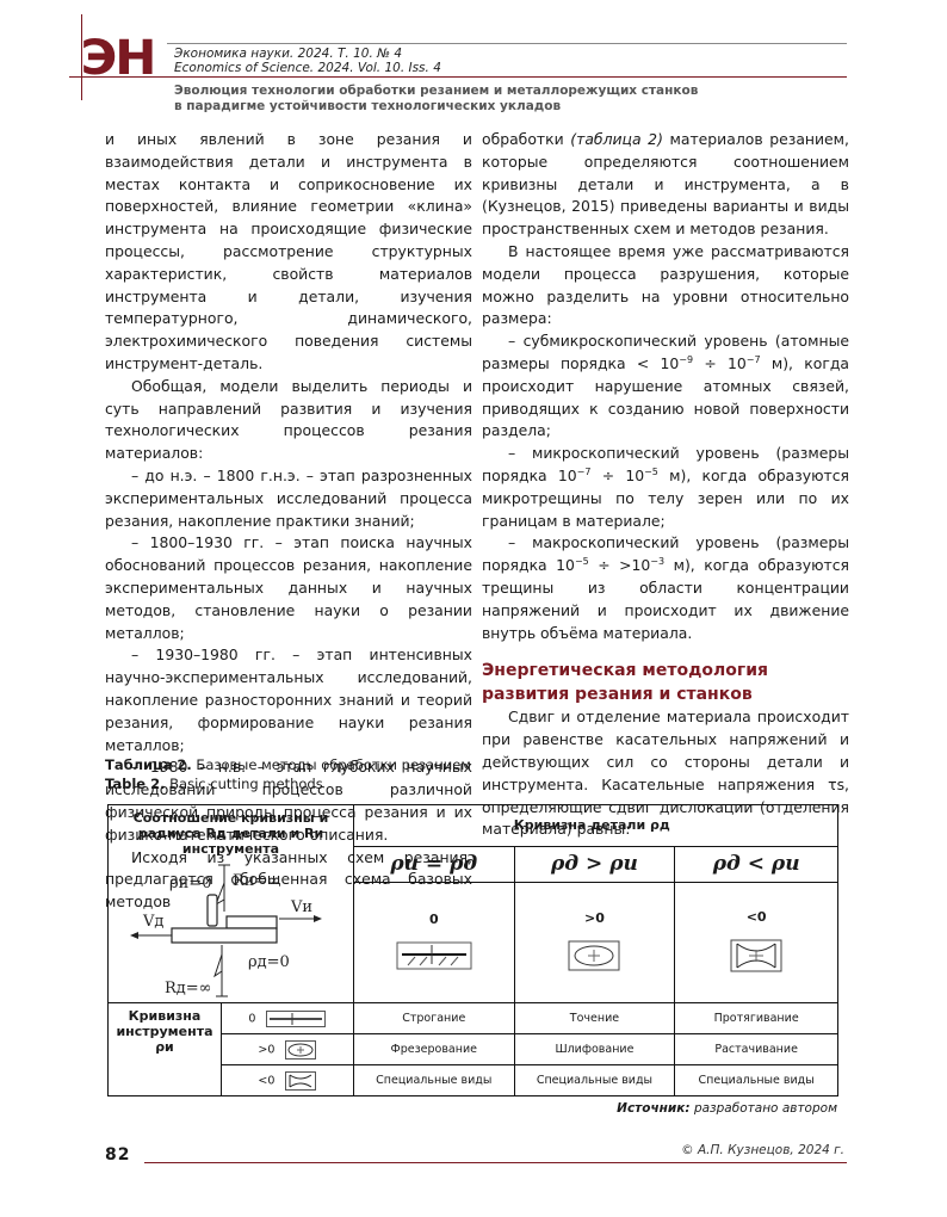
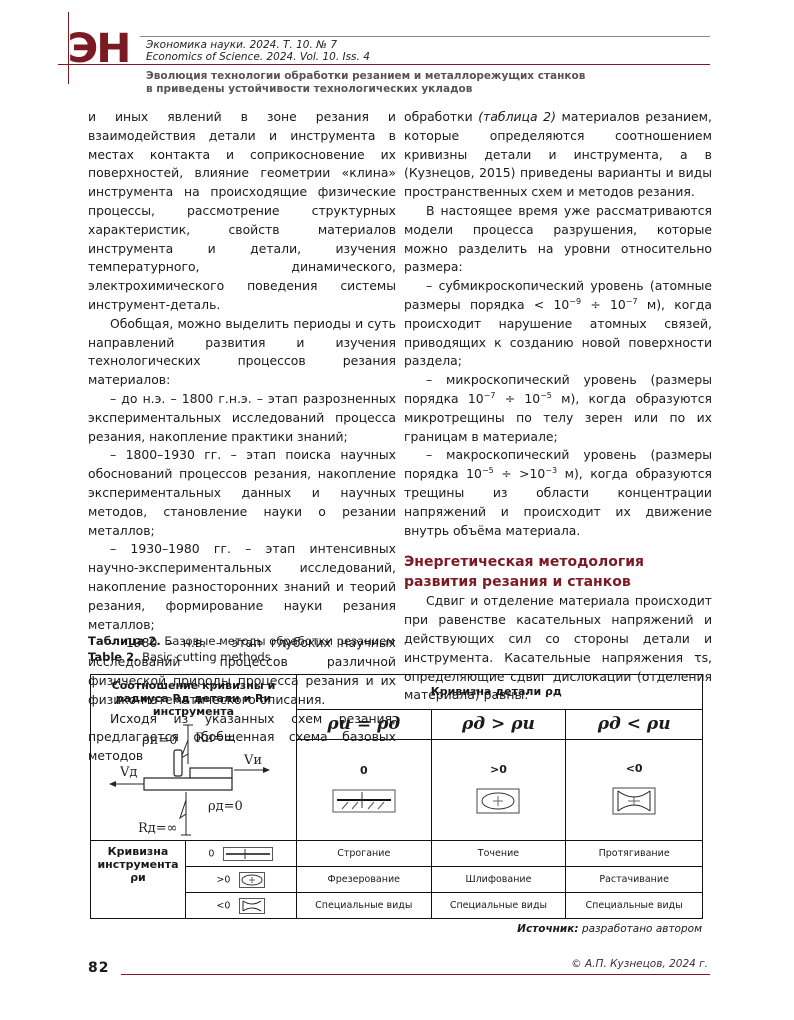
  ЭН
- Экономика науки. 2024. Т. 10. № 4
+ Экономика науки. 2024. Т. 10. № 7
  Economics of Science. 2024. Vol. 10. Iss. 4
  Эволюция технологии обработки резанием и металлорежущих станков
- в парадигме устойчивости технологических укладов
+ в приведены устойчивости технологических укладов
  и иных явлений в зоне резания и взаимодействия детали и инструмента в местах контакта и соприкосновение их поверхностей, влияние геометрии «клина» инструмента на происходящие физические процессы, рассмотрение структурных характеристик, свойств материалов инструмента и детали, изучения температурного, динамического, электрохимического поведения системы инструмент-деталь.
- Обобщая, модели выделить периоды и суть направлений развития и изучения технологических процессов резания материалов:
+ Обобщая, можно выделить периоды и суть направлений развития и изучения технологических процессов резания материалов:
  – до н.э. – 1800 г.н.э. – этап разрозненных экспериментальных исследований процесса резания, накопление практики знаний;
  – 1800–1930 гг. – этап поиска научных обоснований процессов резания, накопление экспериментальных данных и научных методов, становление науки о резании металлов;
  – 1930–1980 гг. – этап интенсивных научно-экспериментальных исследований, накопление разносторонних знаний и теорий резания, формирование науки резания металлов;
  – 1980 – н.в. – этап глубоких научных исследований процессов различной физической природы процесса резания и их физико-математического описания.
  Исходя из указанных схем резания, предлагается обобщенная схема базовых методов
  обработки (таблица 2) материалов резанием, которые определяются соотношением кривизны детали и инструмента, а в (Кузнецов, 2015) приведены варианты и виды пространственных схем и методов резания.
  В настоящее время уже рассматриваются модели процесса разрушения, которые можно разделить на уровни относительно размера:
  – субмикроскопический уровень (атомные размеры порядка < 10−9 ÷ 10−7 м), когда происходит нарушение атомных связей, приводящих к созданию новой поверхности раздела;
  – микроскопический уровень (размеры порядка 10−7 ÷ 10−5 м), когда образуются микротрещины по телу зерен или по их границам в материале;
  – макроскопический уровень (размеры порядка 10−5 ÷ >10−3 м), когда образуются трещины из области концентрации напряжений и происходит их движение внутрь объёма материала.
  Энергетическая методология развития резания и станков
  Сдвиг и отделение материала происходит при равенстве касательных напряжений и действующих сил со стороны детали и инструмента. Касательные напряжения τs, определяющие сдвиг дислокации (отделения материала) равны:
  Таблица 2. Базовые методы обработки резанием
  Table 2. Basic cutting methods
  Соотношение кривизны и радиуса Rд детали и Rи инструмента ρи=0 Rи=∞ Vи Vд ρд=0 Rд=∞	Кривизна детали ρд
  ρи = ρд	ρд > ρи	ρд < ρи
  0	>0	<0
  Кривизна инструмента ρи	0	Строгание	Точение	Протягивание
  >0	Фрезерование	Шлифование	Растачивание
  <0	Специальные виды	Специальные виды	Специальные виды
  Источник: разработано автором
  82
  © А.П. Кузнецов, 2024 г.
